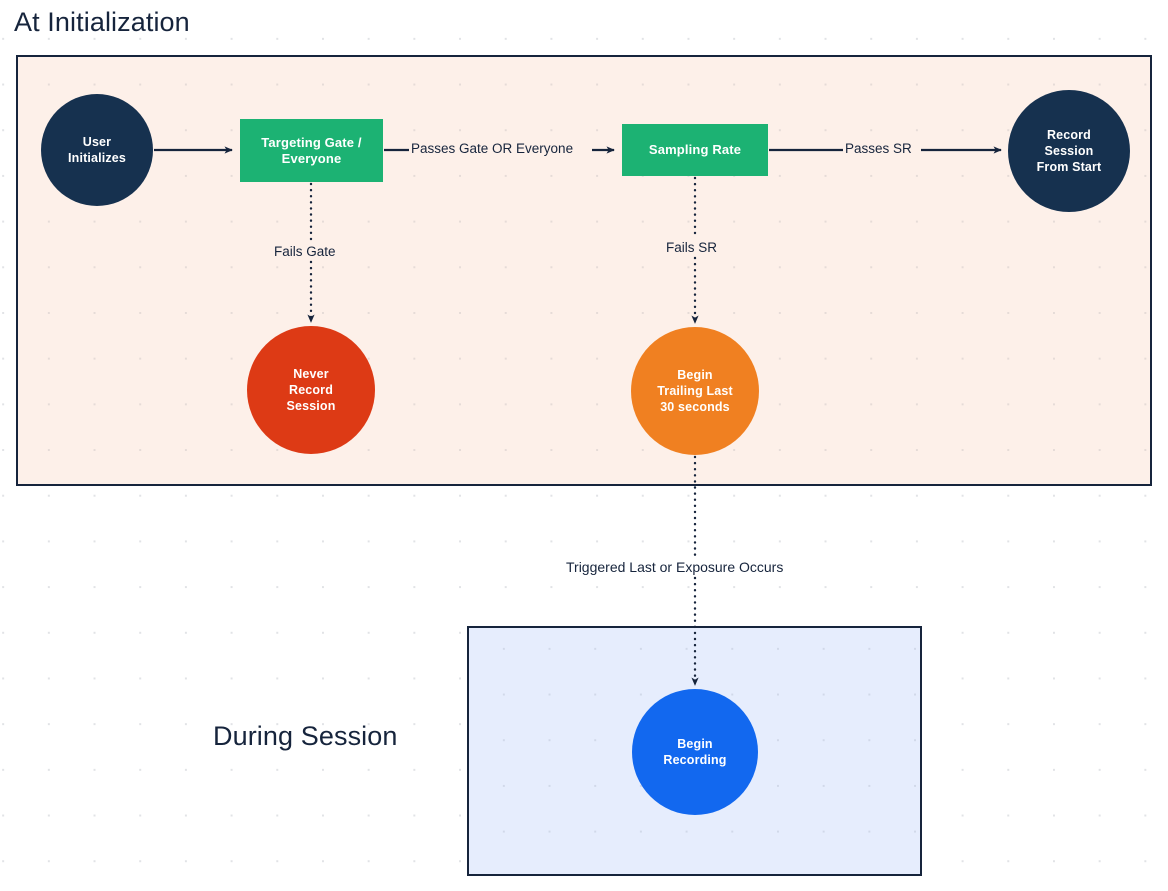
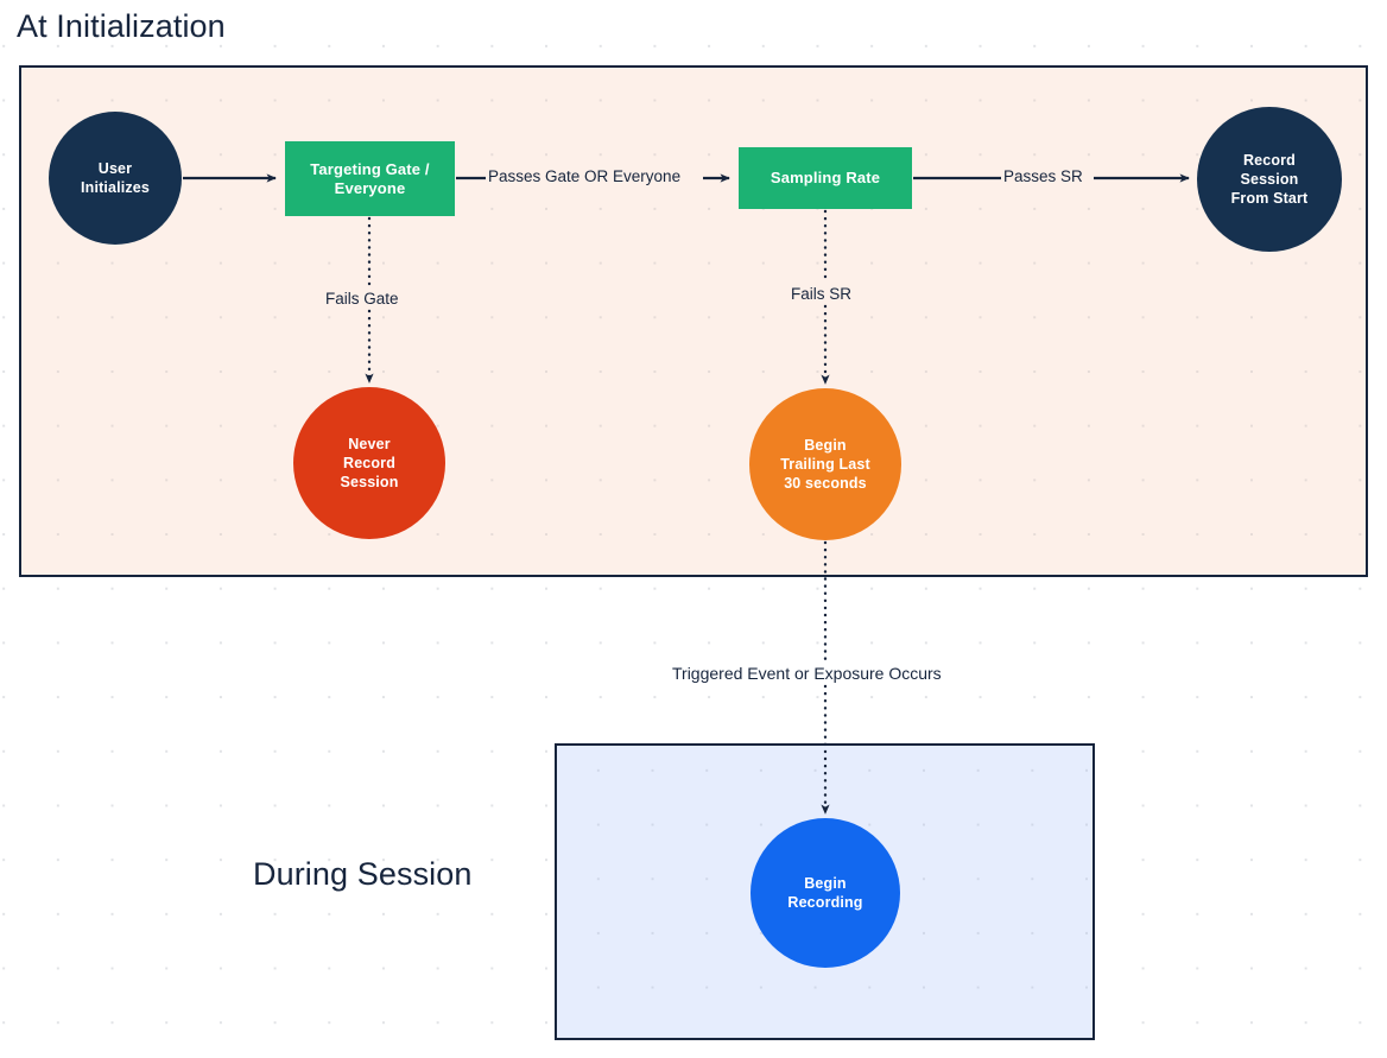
  At Initialization
  During Session
  Passes Gate OR Everyone
  Passes SR
  Fails Gate
  Fails SR
- Triggered Last or Exposure Occurs
+ Triggered Event or Exposure Occurs
  User
  Initializes
  Targeting Gate /
  Everyone
  Sampling Rate
  Record
  Session
  From Start
  Never
  Record
  Session
  Begin
  Trailing Last
  30 seconds
  Begin
  Recording
